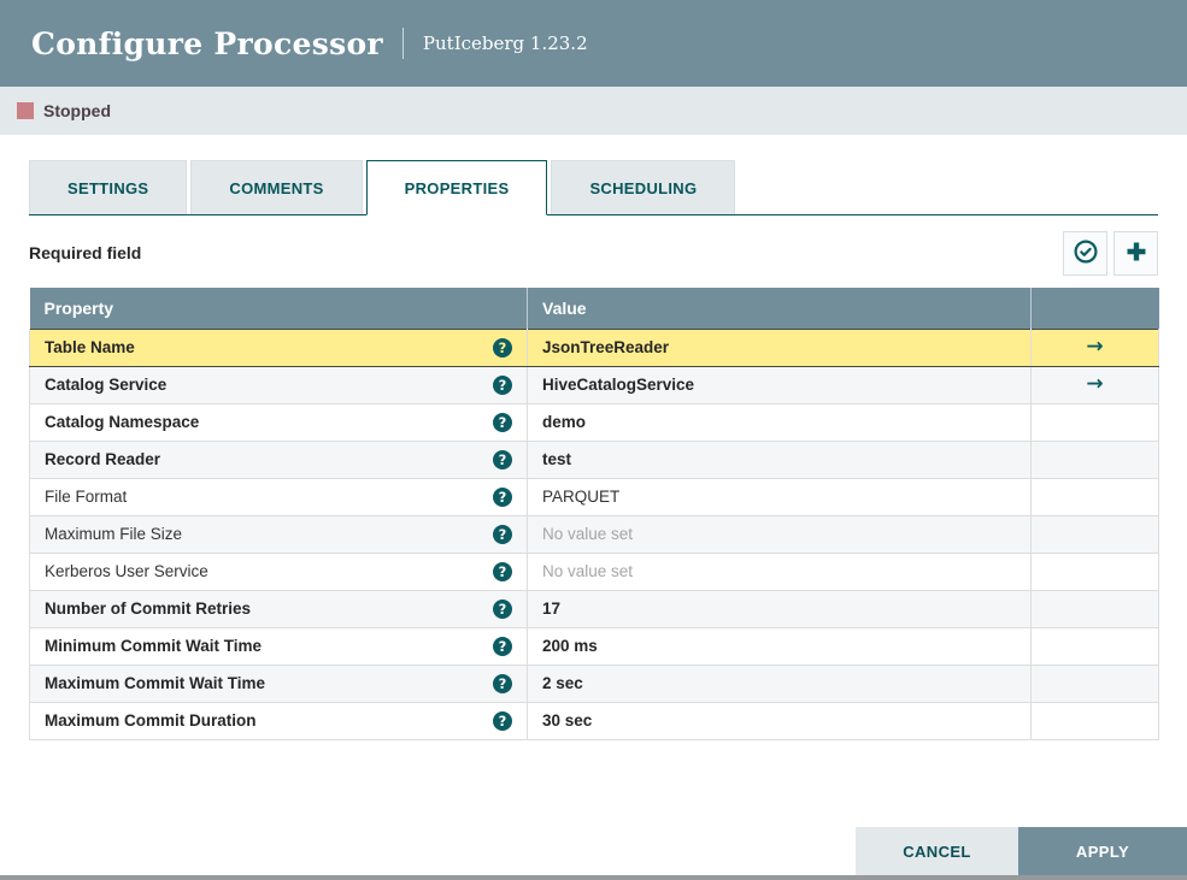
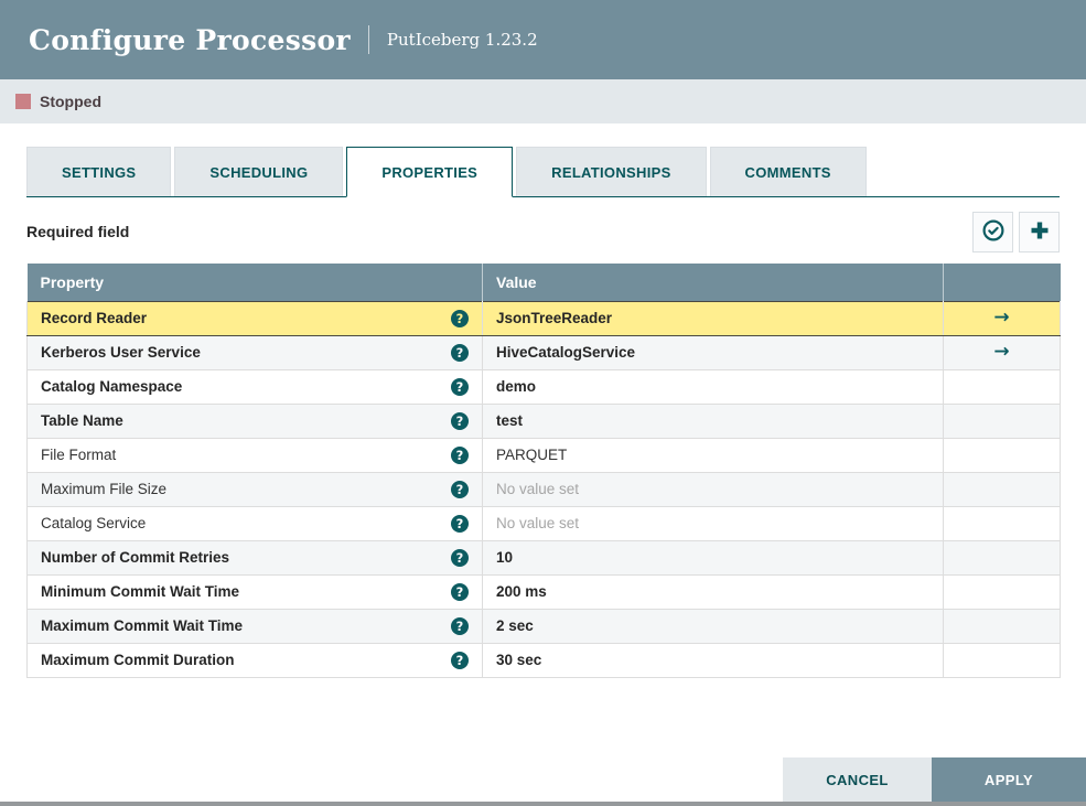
  Configure Processor
  PutIceberg 1.23.2
  Stopped
  SETTINGS
- COMMENTS
+ SCHEDULING
  PROPERTIES
+ RELATIONSHIPS
- SCHEDULING
+ COMMENTS
  Required field
  Property	Value
- Table Name ?	JsonTreeReader	→
+ Record Reader ?	JsonTreeReader	→
- Catalog Service ?	HiveCatalogService	→
+ Kerberos User Service ?	HiveCatalogService	→
  Catalog Namespace ?	demo
- Record Reader ?	test
+ Table Name ?	test
  File Format ?	PARQUET
  Maximum File Size ?	No value set
- Kerberos User Service ?	No value set
+ Catalog Service ?	No value set
- Number of Commit Retries ?	17
+ Number of Commit Retries ?	10
  Minimum Commit Wait Time ?	200 ms
  Maximum Commit Wait Time ?	2 sec
  Maximum Commit Duration ?	30 sec
  CANCEL
  APPLY
